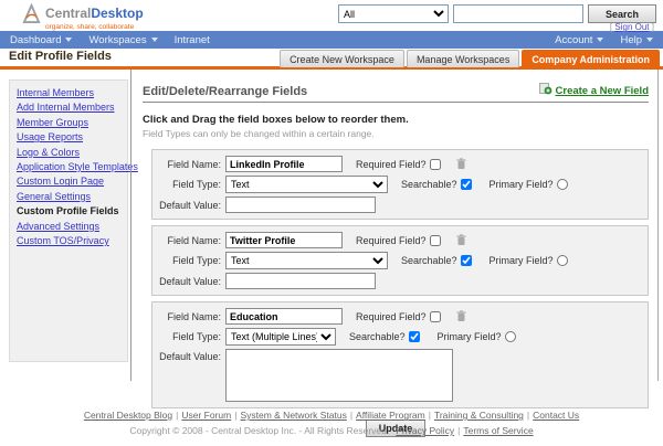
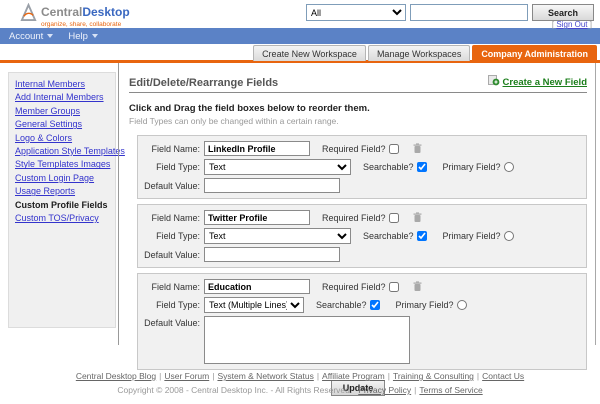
  CentralDesktop
  All
  Search
  [ Sign Out ]
- Dashboard
- Workspaces
- Intranet
  Account
  Help
- Edit Profile Fields
  Create New Workspace
  Manage Workspaces
  Company Administration
  Internal Members
  Add Internal Members
  Member Groups
- Usage Reports
+ General Settings
  Logo & Colors
  Application Style Templat
+ Style Templates Images
  Custom Login Page
- General Settings
+ Usage Reports
  Custom Profile Fields
- Advanced Settings
  Custom TOS/Privacy
  Edit/Delete/Rearrange Fields
  Create a New Field
  Click and Drag the field boxes below to reorder them.
  Field Types can only be changed within a certain range.
  Field Name:
  LinkedIn Profile
  Required Field?
  Field Type:
  Text
  Searchable?
  Primary Field?
  Default Value:
  Field Name:
  Twitter Profile
  Required Field?
  Field Type:
  Text
  Searchable?
  Primary Field?
  Default Value:
  Field Name:
  Education
  Required Field?
  Field Type:
  Text (Multiple Lines
  Searchable?
  Primary Field?
  Default Value:
  Update
  Central Desktop Blog | User Forum | System & Network Status | Affiliate Program | Training & Consulting | Contact Us
  Copyright © 2008 - Central Desktop Inc. - All Rights Reserved. Privacy Policy | Terms of Service
